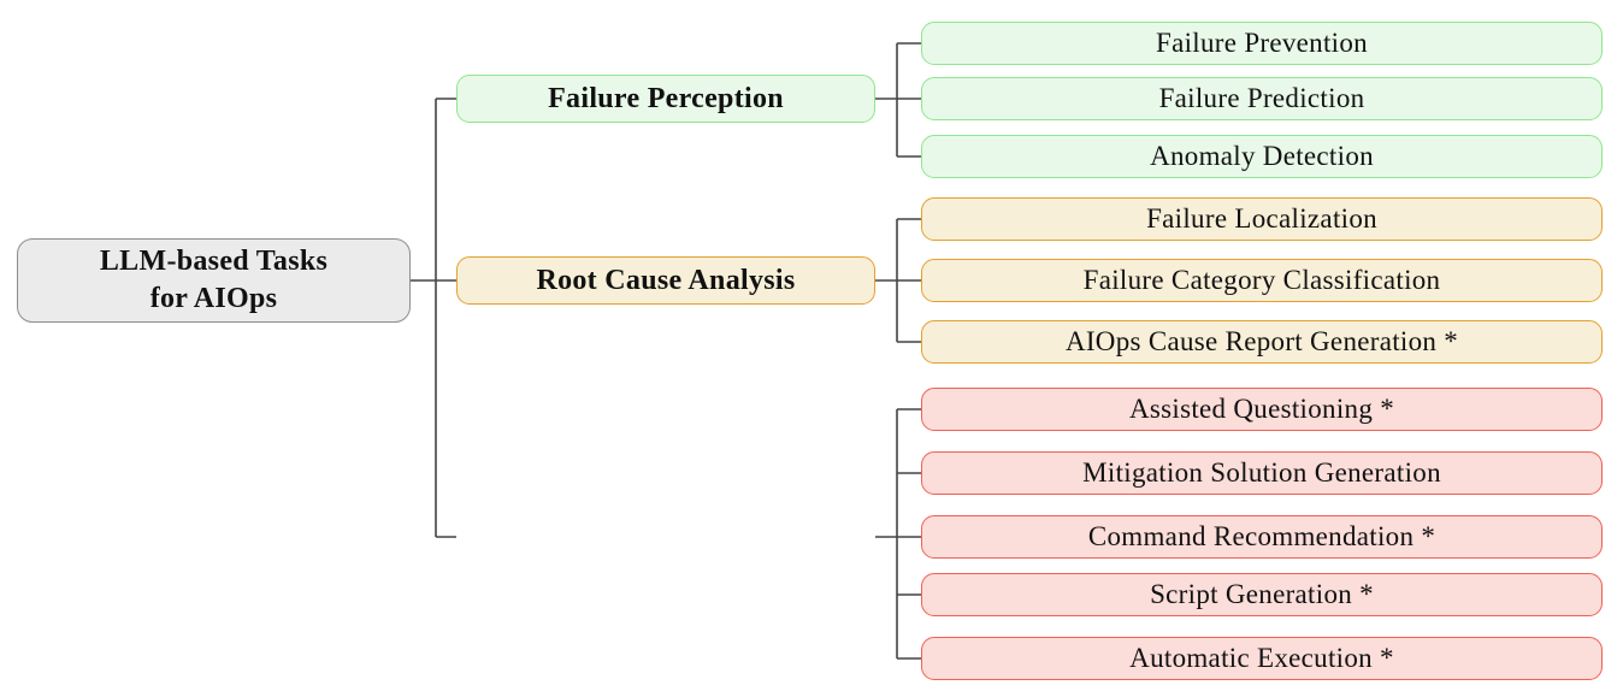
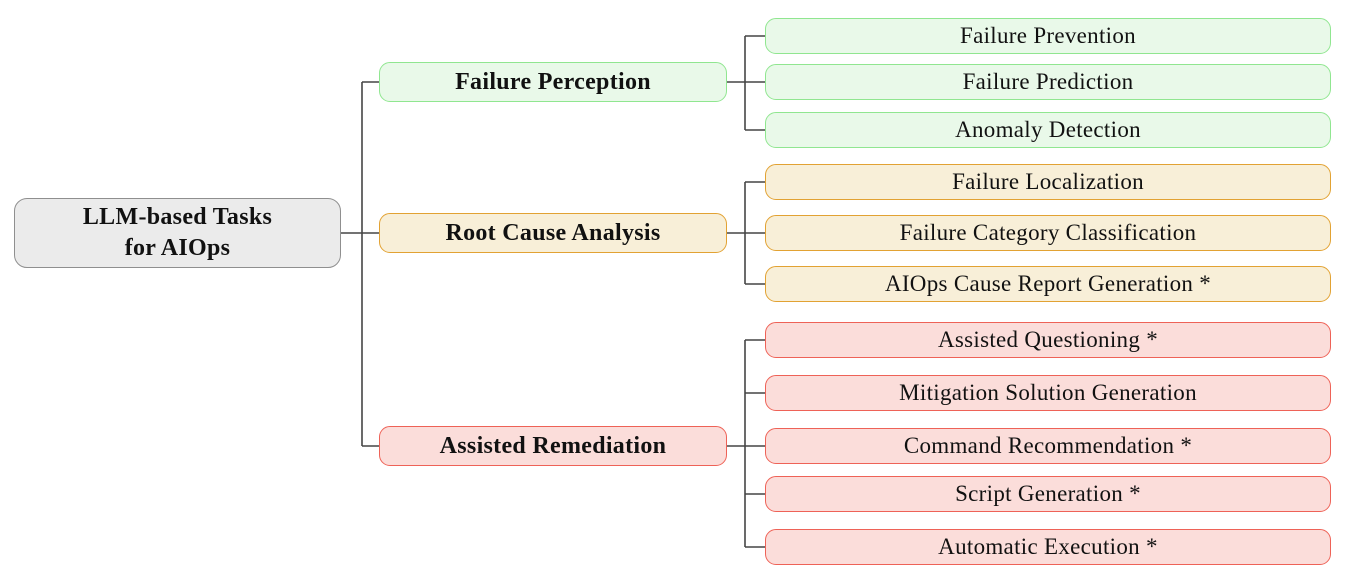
  LLM-based Tasks
  for AIOps
  Failure Perception
  Root Cause Analysis
+ Assisted Remediation
  Failure Prevention
  Failure Prediction
  Anomaly Detection
  Failure Localization
  Failure Category Classification
  AIOps Cause Report Generation *
  Assisted Questioning *
  Mitigation Solution Generation
  Command Recommendation *
  Script Generation *
  Automatic Execution *
